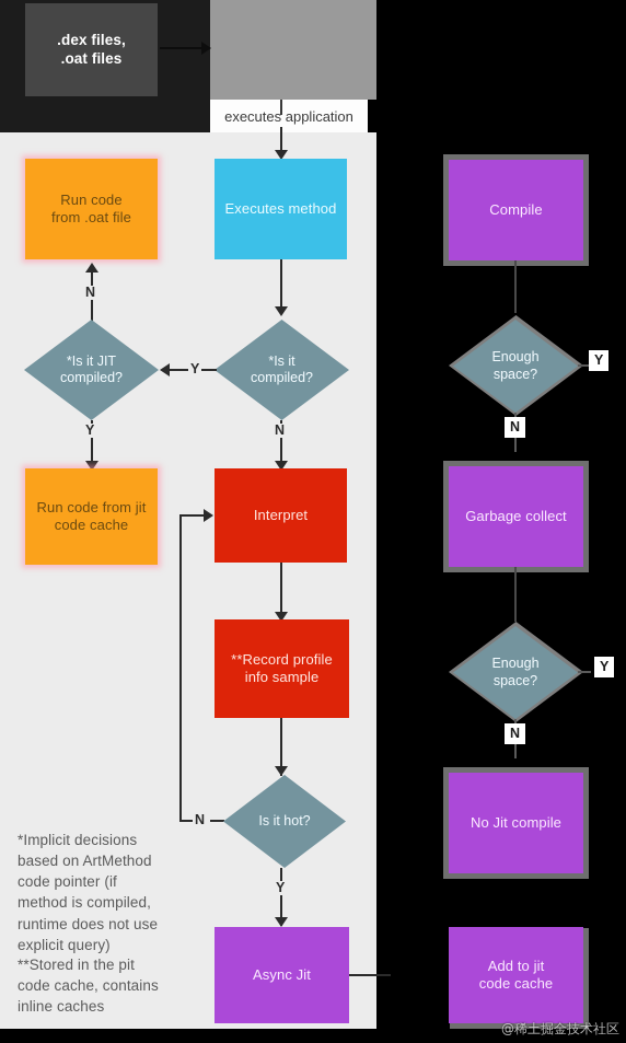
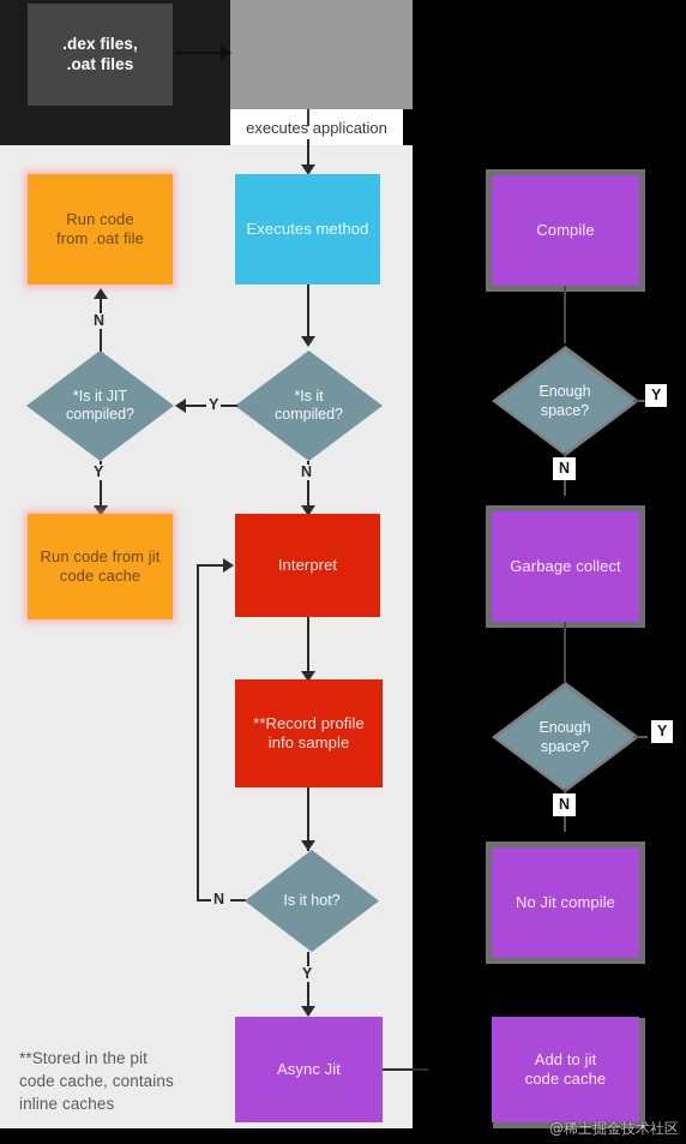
  .dex files,
  .oat files
  executes application
  Run code
  from .oat file
  Executes method
  N
  *Is it JIT
  compiled?
  *Is it
  compiled?
  Is it JIT compiled? -->
  Y
  Run code from jit code cache -->
  Y
  N
  Run code from jit
  code cache
  Interpret
  N
  **Record profile
  info sample
  Is it hot?
  Async Jit -->
  Y
  Async Jit
- *Implicit decisions
- based on ArtMethod
- code pointer (if
- method is compiled,
- runtime does not use
- explicit query)
  **Stored in the pit
  code cache, contains
  inline caches
  Compile
  Enough
  space?
  Y
  N
  Garbage collect
  Enough
  space?
  Y
  N
  No Jit compile
  Add to jit
  code cache
  @稀土掘金技术社区
